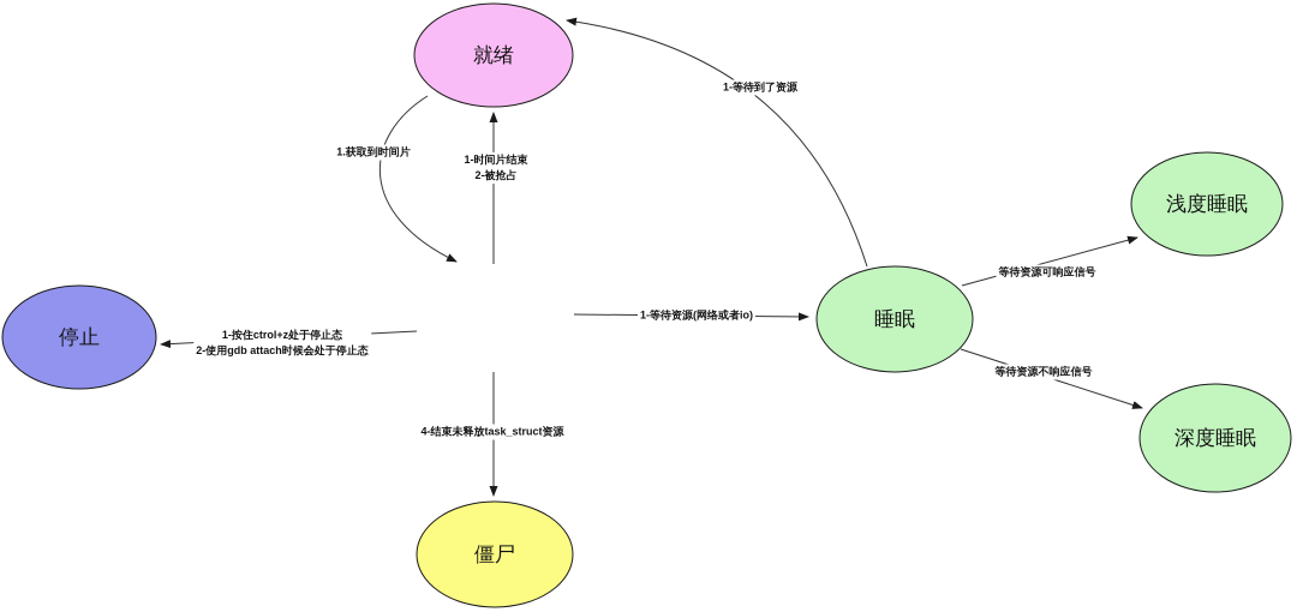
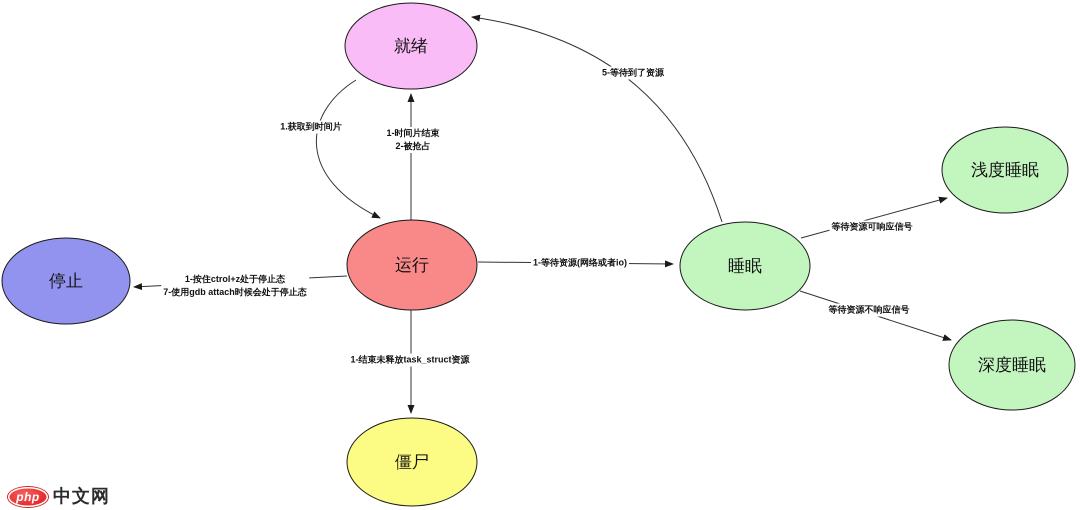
  就绪
+ 运行
  停止
  睡眠
  浅度睡眠
  深度睡眠
  僵尸
  1.获取到时间片
  1-时间片结束
  2-被抢占
- 1-等待到了资源
+ 5-等待到了资源
  1-等待资源(网络或者io)
  1-按住ctrol+z处于停止态
- 2-使用gdb attach时候会处于停止态
+ 7-使用gdb attach时候会处于停止态
- 4-结束未释放task_struct资源
+ 1-结束未释放task_struct资源
  等待资源可响应信号
  等待资源不响应信号
+ php
+ 中文网
